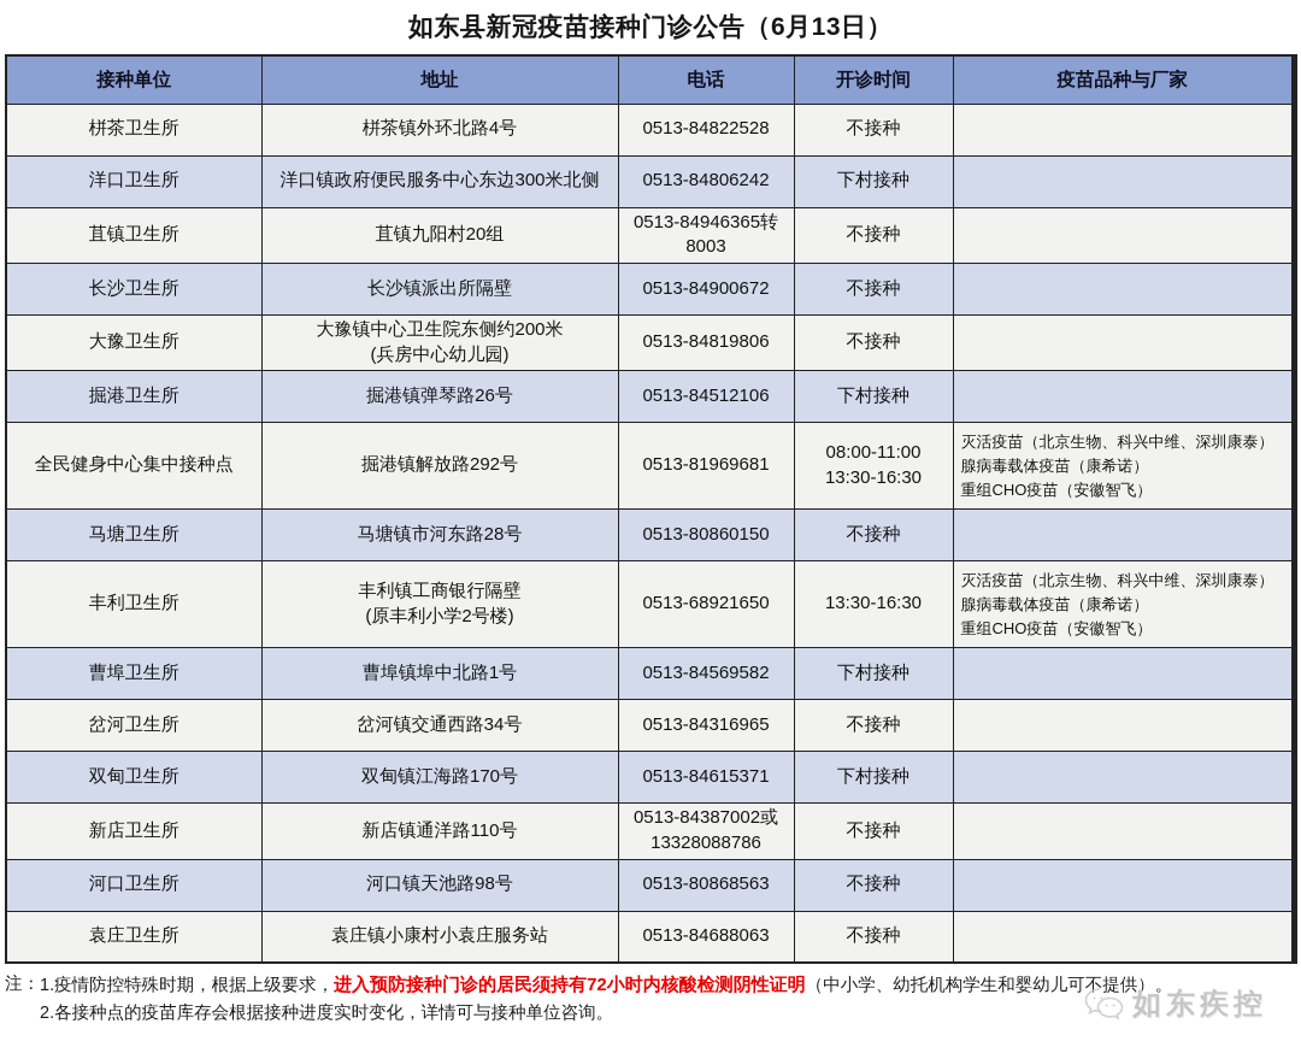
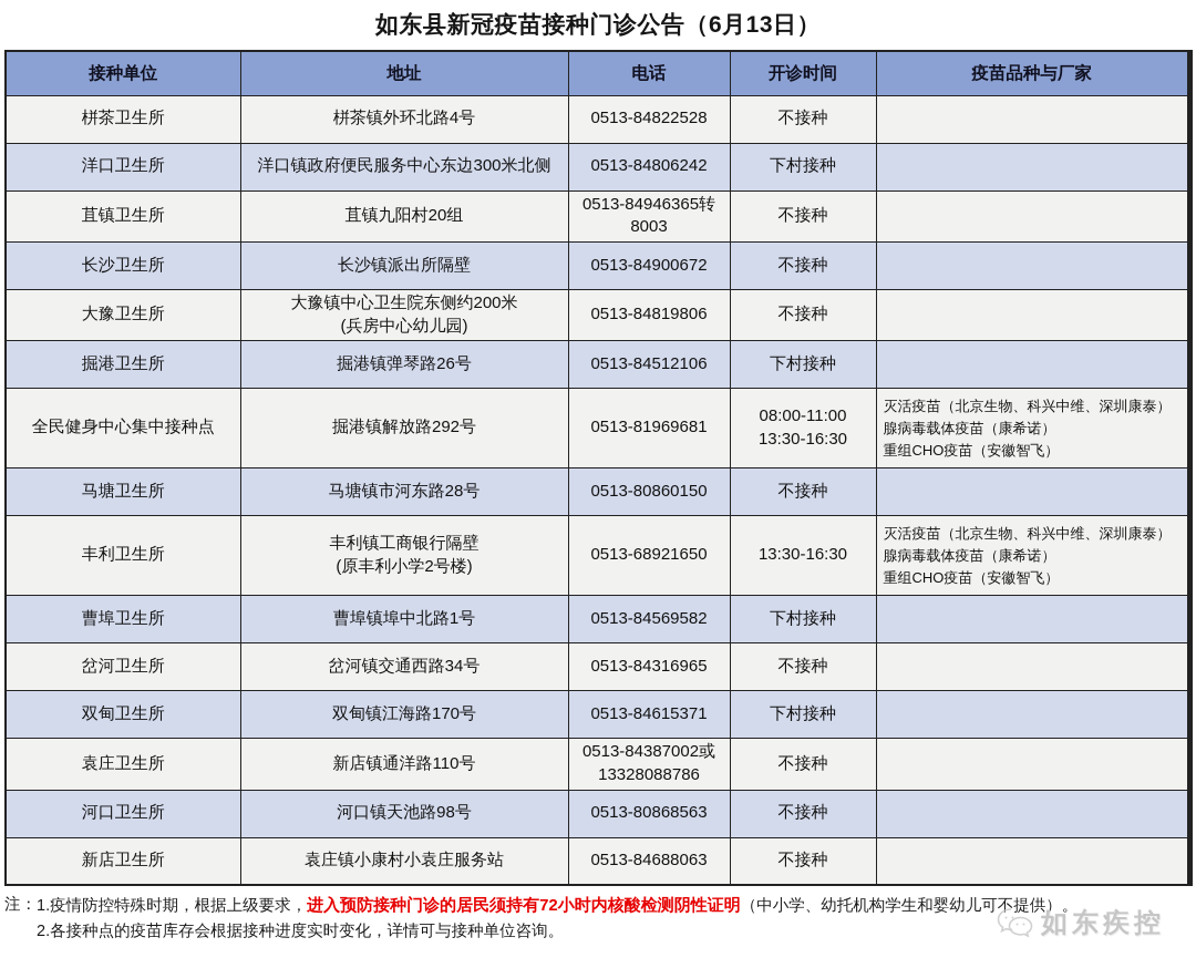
  如东县新冠疫苗接种门诊公告（6月13日）
  接种单位	地址	电话	开诊时间	疫苗品种与厂家
  栟茶卫生所	栟茶镇外环北路4号	0513-84822528	不接种
  洋口卫生所	洋口镇政府便民服务中心东边300米北侧	0513-84806242	下村接种
  苴镇卫生所	苴镇九阳村20组	0513-84946365转8003	不接种
  长沙卫生所	长沙镇派出所隔壁	0513-84900672	不接种
  大豫卫生所	大豫镇中心卫生院东侧约200米 (兵房中心幼儿园)	0513-84819806	不接种
  掘港卫生所	掘港镇弹琴路26号	0513-84512106	下村接种
  全民健身中心集中接种点	掘港镇解放路292号	0513-81969681	08:00-11:00 13:30-16:30	灭活疫苗（北京生物、科兴中维、深圳康泰） 腺病毒载体疫苗（康希诺） 重组CHO疫苗（安徽智飞）
  马塘卫生所	马塘镇市河东路28号	0513-80860150	不接种
  丰利卫生所	丰利镇工商银行隔壁 (原丰利小学2号楼)	0513-68921650	13:30-16:30	灭活疫苗（北京生物、科兴中维、深圳康泰） 腺病毒载体疫苗（康希诺） 重组CHO疫苗（安徽智飞）
  曹埠卫生所	曹埠镇埠中北路1号	0513-84569582	下村接种
  岔河卫生所	岔河镇交通西路34号	0513-84316965	不接种
  双甸卫生所	双甸镇江海路170号	0513-84615371	下村接种
- 新店卫生所	新店镇通洋路110号	0513-84387002或 13328088786	不接种
+ 袁庄卫生所	新店镇通洋路110号	0513-84387002或 13328088786	不接种
  河口卫生所	河口镇天池路98号	0513-80868563	不接种
- 袁庄卫生所	袁庄镇小康村小袁庄服务站	0513-84688063	不接种
+ 新店卫生所	袁庄镇小康村小袁庄服务站	0513-84688063	不接种
  注：
  1.疫情防控特殊时期，根据上级要求，进入预防接种门诊的居民须持有72小时内核酸检测阴性证明（中小学、幼托机构学生和婴幼儿可不提供）。
  2.各接种点的疫苗库存会根据接种进度实时变化，详情可与接种单位咨询。
  如东疾控
